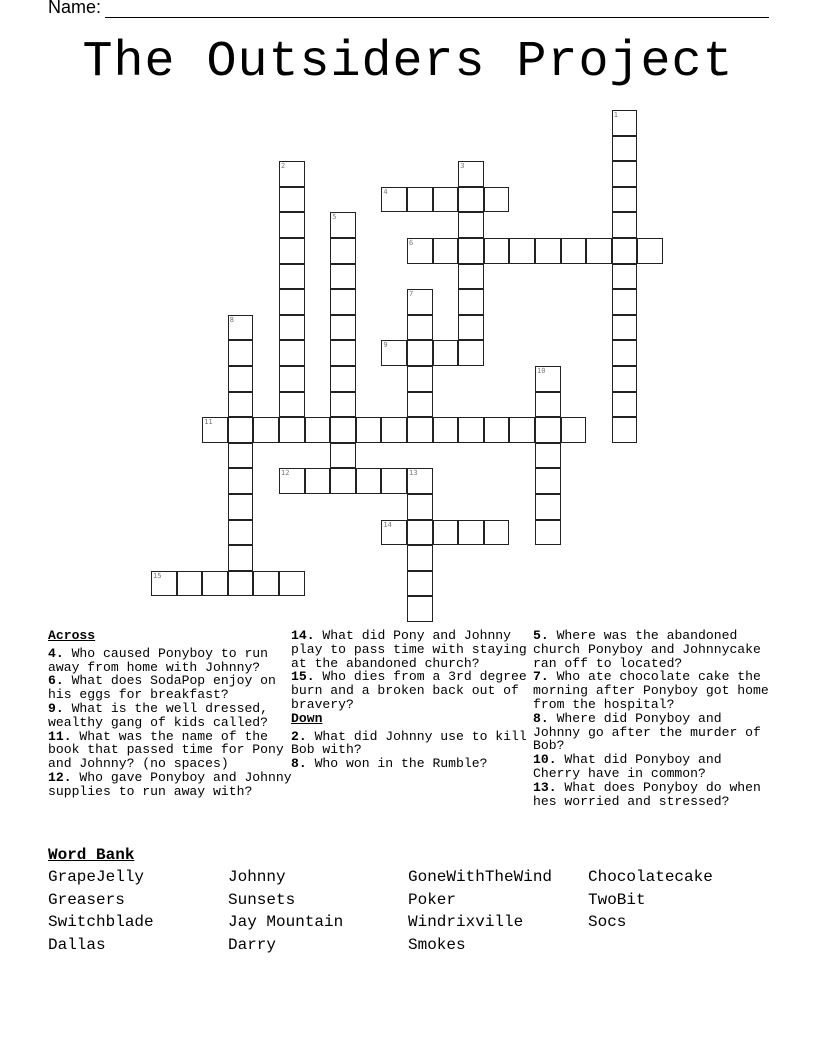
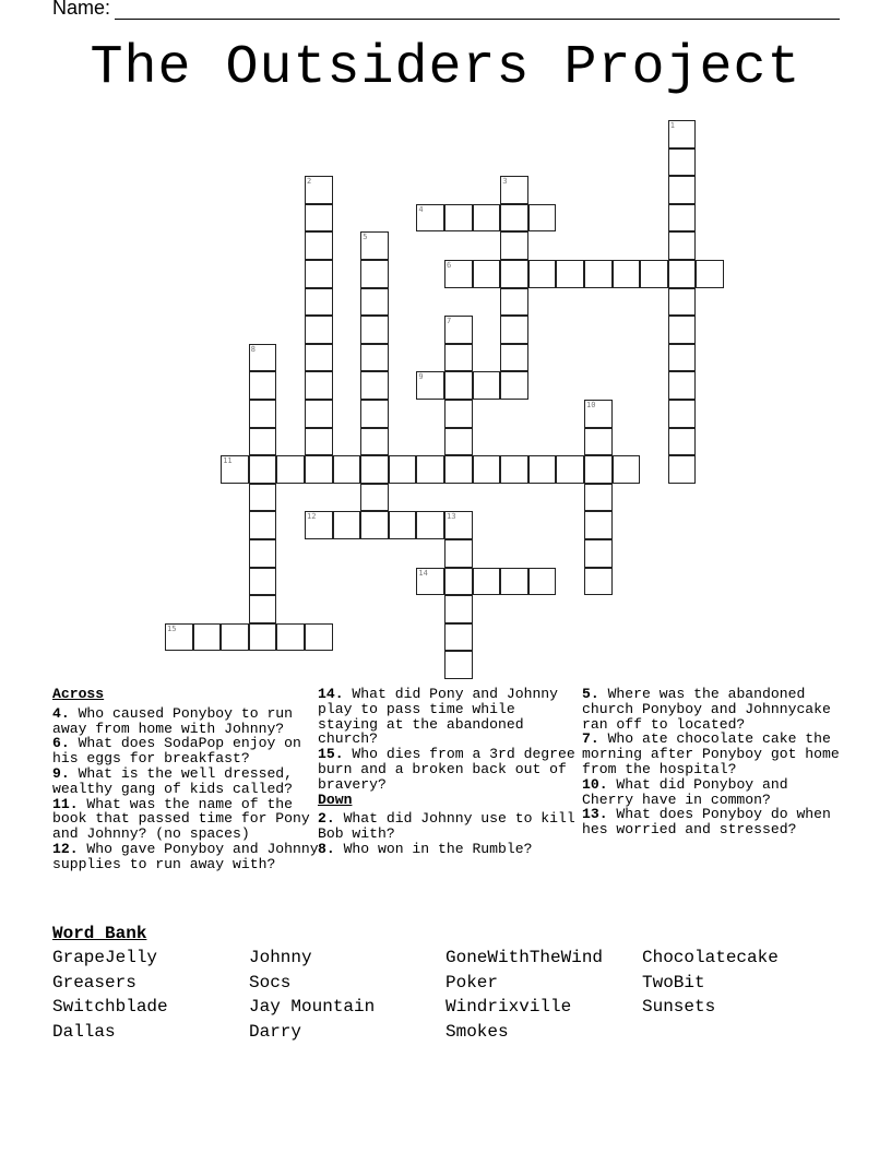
  Name:
  The Outsiders Project
  1
  2
  3
  4
  5
  6
  7
  8
  9
  10
  11
  12
  13
  14
  15
  Across
  4. Who caused Ponyboy to run away from home with Johnny?
  6. What does SodaPop enjoy on his eggs for breakfast?
  9. What is the well dressed, wealthy gang of kids called?
  11. What was the name of the book that passed time for Pony and Johnny? (no spaces)
  12. Who gave Ponyboy and Johnny supplies to run away with?
- 14. What did Pony and Johnny play to pass time with staying at the abandoned church?
+ 14. What did Pony and Johnny play to pass time while staying at the abandoned church?
  15. Who dies from a 3rd degree burn and a broken back out of bravery?
  Down
  2. What did Johnny use to kill Bob with?
  8. Who won in the Rumble?
  5. Where was the abandoned church Ponyboy and Johnnycake ran off to located?
  7. Who ate chocolate cake the morning after Ponyboy got home from the hospital?
- 8. Where did Ponyboy and Johnny go after the murder of Bob?
  10. What did Ponyboy and Cherry have in common?
  13. What does Ponyboy do when hes worried and stressed?
  Word Bank
  GrapeJelly
  Johnny
  GoneWithTheWind
  Chocolatecake
  Greasers
- Sunsets
+ Socs
  Poker
  TwoBit
  Switchblade
  Jay Mountain
  Windrixville
- Socs
+ Sunsets
  Dallas
  Darry
  Smokes
